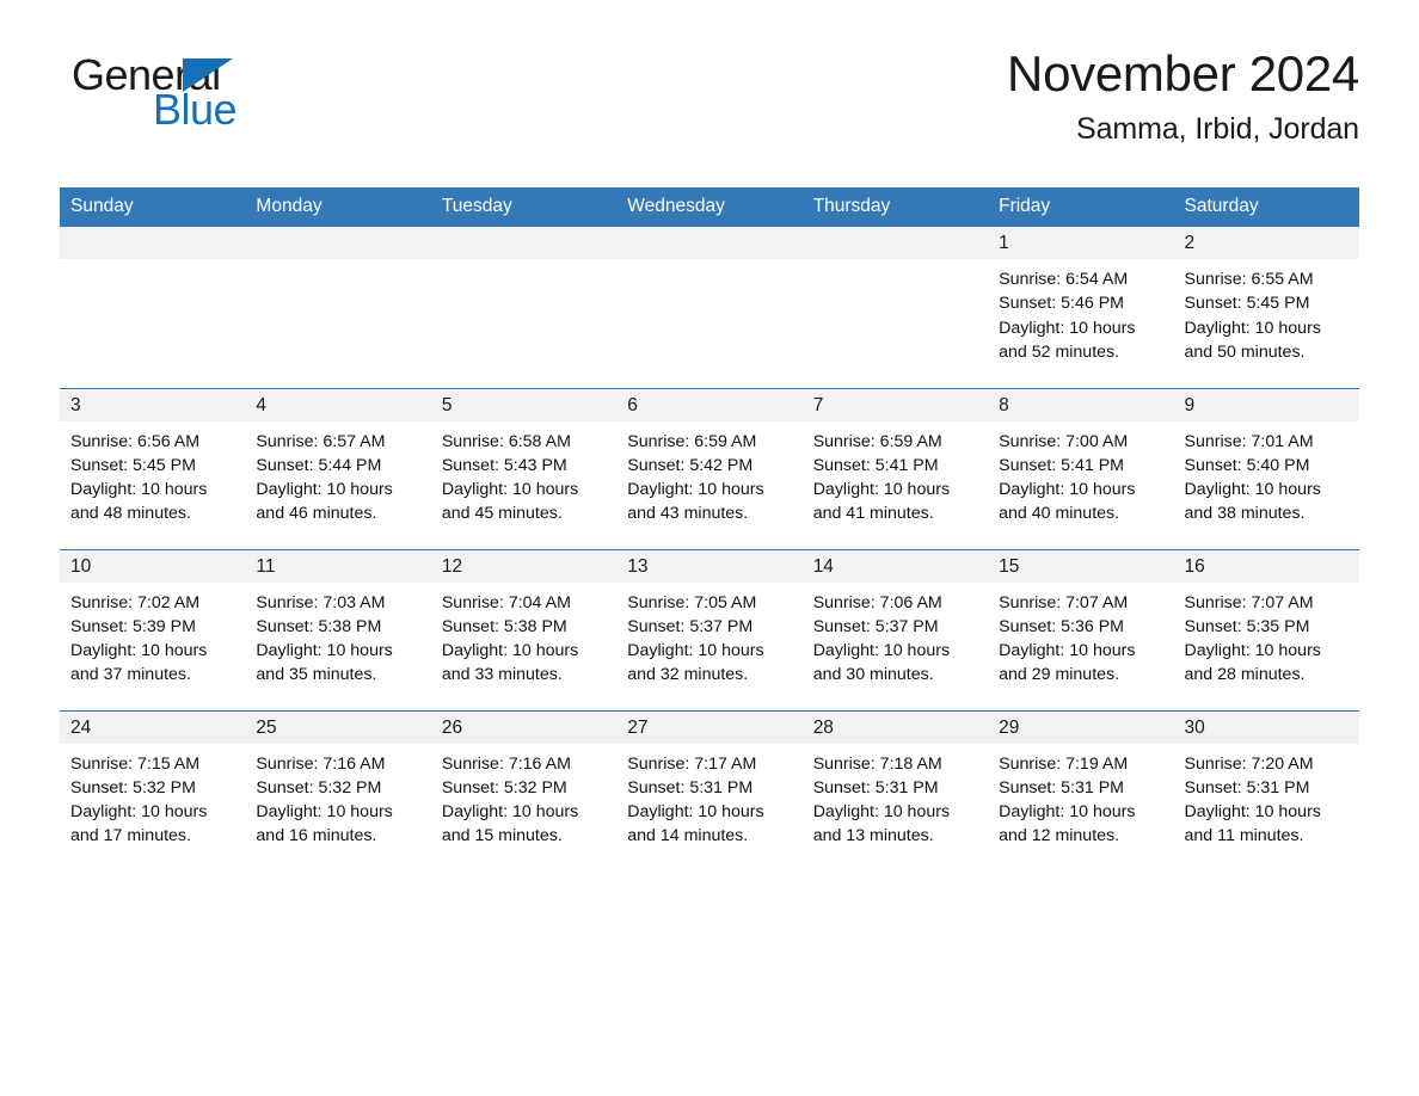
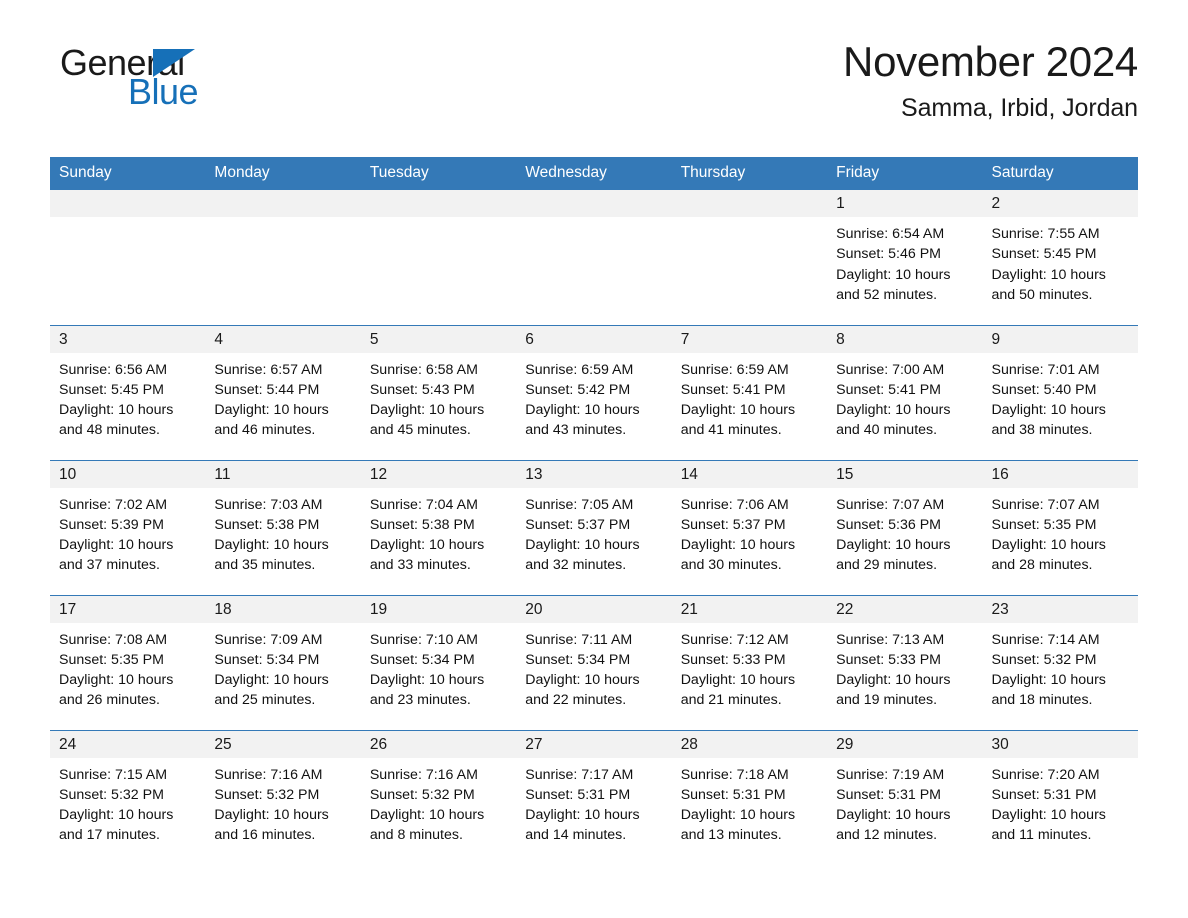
  General
  Blue
  November 2024
  Samma, Irbid, Jordan
  Sunday	Monday	Tuesday	Wednesday	Thursday	Friday	Saturday
- 					1Sunrise: 6:54 AMSunset: 5:46 PMDaylight: 10 hoursand 52 minutes.	2Sunrise: 6:55 AMSunset: 5:45 PMDaylight: 10 hoursand 50 minutes.
+ 					1Sunrise: 6:54 AMSunset: 5:46 PMDaylight: 10 hoursand 52 minutes.	2Sunrise: 7:55 AMSunset: 5:45 PMDaylight: 10 hoursand 50 minutes.
  3Sunrise: 6:56 AMSunset: 5:45 PMDaylight: 10 hoursand 48 minutes.	4Sunrise: 6:57 AMSunset: 5:44 PMDaylight: 10 hoursand 46 minutes.	5Sunrise: 6:58 AMSunset: 5:43 PMDaylight: 10 hoursand 45 minutes.	6Sunrise: 6:59 AMSunset: 5:42 PMDaylight: 10 hoursand 43 minutes.	7Sunrise: 6:59 AMSunset: 5:41 PMDaylight: 10 hoursand 41 minutes.	8Sunrise: 7:00 AMSunset: 5:41 PMDaylight: 10 hoursand 40 minutes.	9Sunrise: 7:01 AMSunset: 5:40 PMDaylight: 10 hoursand 38 minutes.
  10Sunrise: 7:02 AMSunset: 5:39 PMDaylight: 10 hoursand 37 minutes.	11Sunrise: 7:03 AMSunset: 5:38 PMDaylight: 10 hoursand 35 minutes.	12Sunrise: 7:04 AMSunset: 5:38 PMDaylight: 10 hoursand 33 minutes.	13Sunrise: 7:05 AMSunset: 5:37 PMDaylight: 10 hoursand 32 minutes.	14Sunrise: 7:06 AMSunset: 5:37 PMDaylight: 10 hoursand 30 minutes.	15Sunrise: 7:07 AMSunset: 5:36 PMDaylight: 10 hoursand 29 minutes.	16Sunrise: 7:07 AMSunset: 5:35 PMDaylight: 10 hoursand 28 minutes.
+ 17Sunrise: 7:08 AMSunset: 5:35 PMDaylight: 10 hoursand 26 minutes.	18Sunrise: 7:09 AMSunset: 5:34 PMDaylight: 10 hoursand 25 minutes.	19Sunrise: 7:10 AMSunset: 5:34 PMDaylight: 10 hoursand 23 minutes.	20Sunrise: 7:11 AMSunset: 5:34 PMDaylight: 10 hoursand 22 minutes.	21Sunrise: 7:12 AMSunset: 5:33 PMDaylight: 10 hoursand 21 minutes.	22Sunrise: 7:13 AMSunset: 5:33 PMDaylight: 10 hoursand 19 minutes.	23Sunrise: 7:14 AMSunset: 5:32 PMDaylight: 10 hoursand 18 minutes.
- 24Sunrise: 7:15 AMSunset: 5:32 PMDaylight: 10 hoursand 17 minutes.	25Sunrise: 7:16 AMSunset: 5:32 PMDaylight: 10 hoursand 16 minutes.	26Sunrise: 7:16 AMSunset: 5:32 PMDaylight: 10 hoursand 15 minutes.	27Sunrise: 7:17 AMSunset: 5:31 PMDaylight: 10 hoursand 14 minutes.	28Sunrise: 7:18 AMSunset: 5:31 PMDaylight: 10 hoursand 13 minutes.	29Sunrise: 7:19 AMSunset: 5:31 PMDaylight: 10 hoursand 12 minutes.	30Sunrise: 7:20 AMSunset: 5:31 PMDaylight: 10 hoursand 11 minutes.
+ 24Sunrise: 7:15 AMSunset: 5:32 PMDaylight: 10 hoursand 17 minutes.	25Sunrise: 7:16 AMSunset: 5:32 PMDaylight: 10 hoursand 16 minutes.	26Sunrise: 7:16 AMSunset: 5:32 PMDaylight: 10 hoursand 8 minutes.	27Sunrise: 7:17 AMSunset: 5:31 PMDaylight: 10 hoursand 14 minutes.	28Sunrise: 7:18 AMSunset: 5:31 PMDaylight: 10 hoursand 13 minutes.	29Sunrise: 7:19 AMSunset: 5:31 PMDaylight: 10 hoursand 12 minutes.	30Sunrise: 7:20 AMSunset: 5:31 PMDaylight: 10 hoursand 11 minutes.
